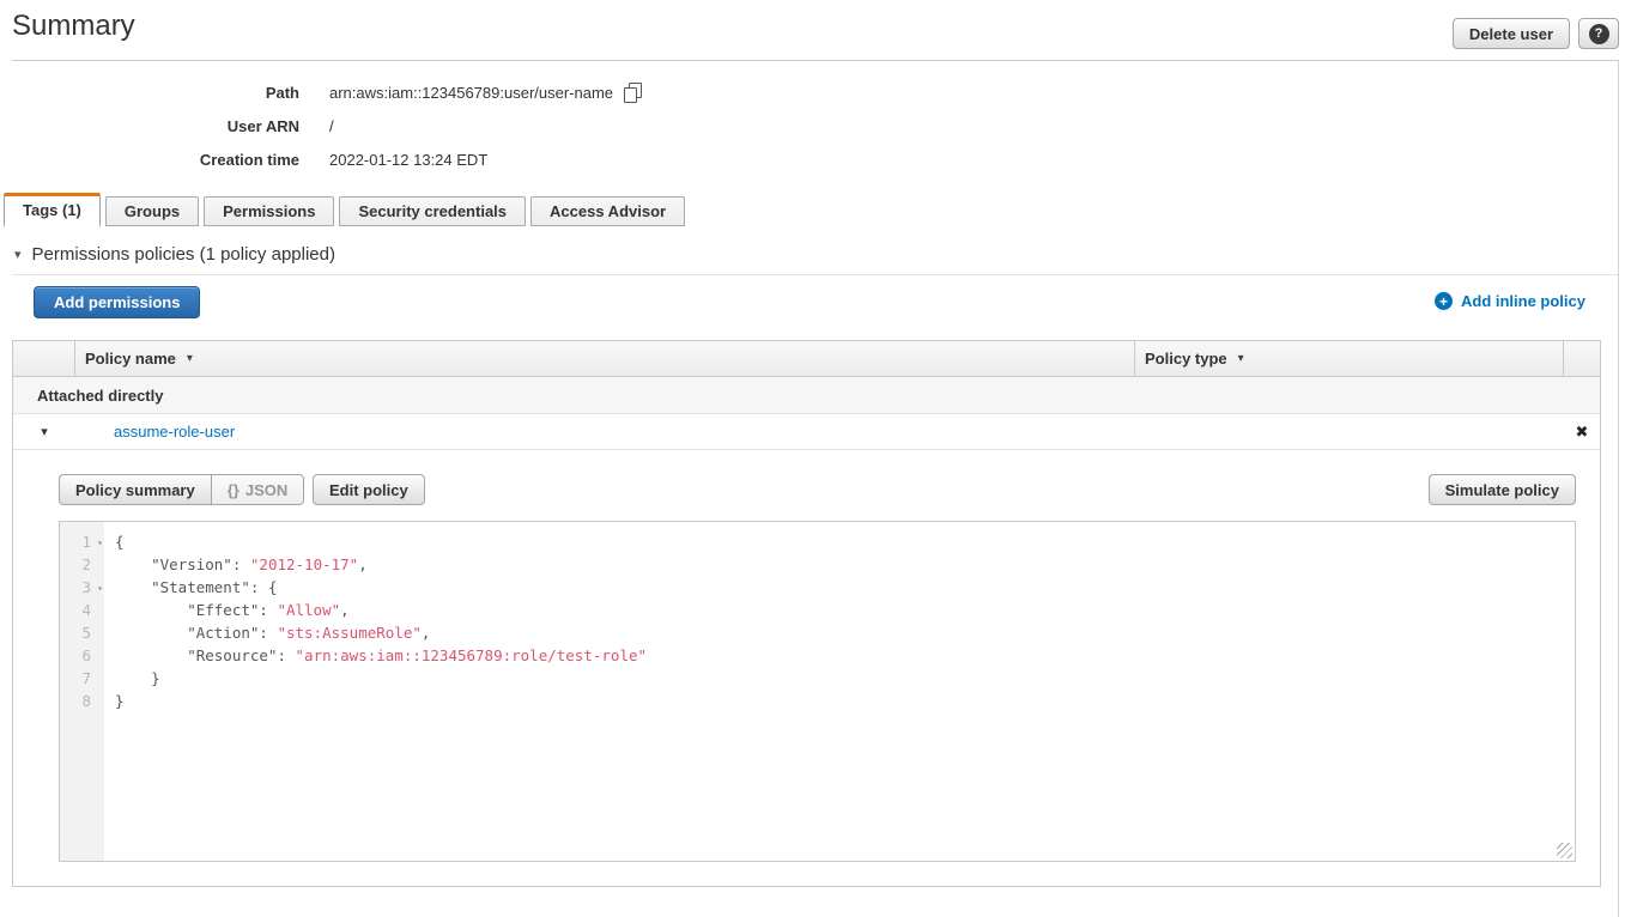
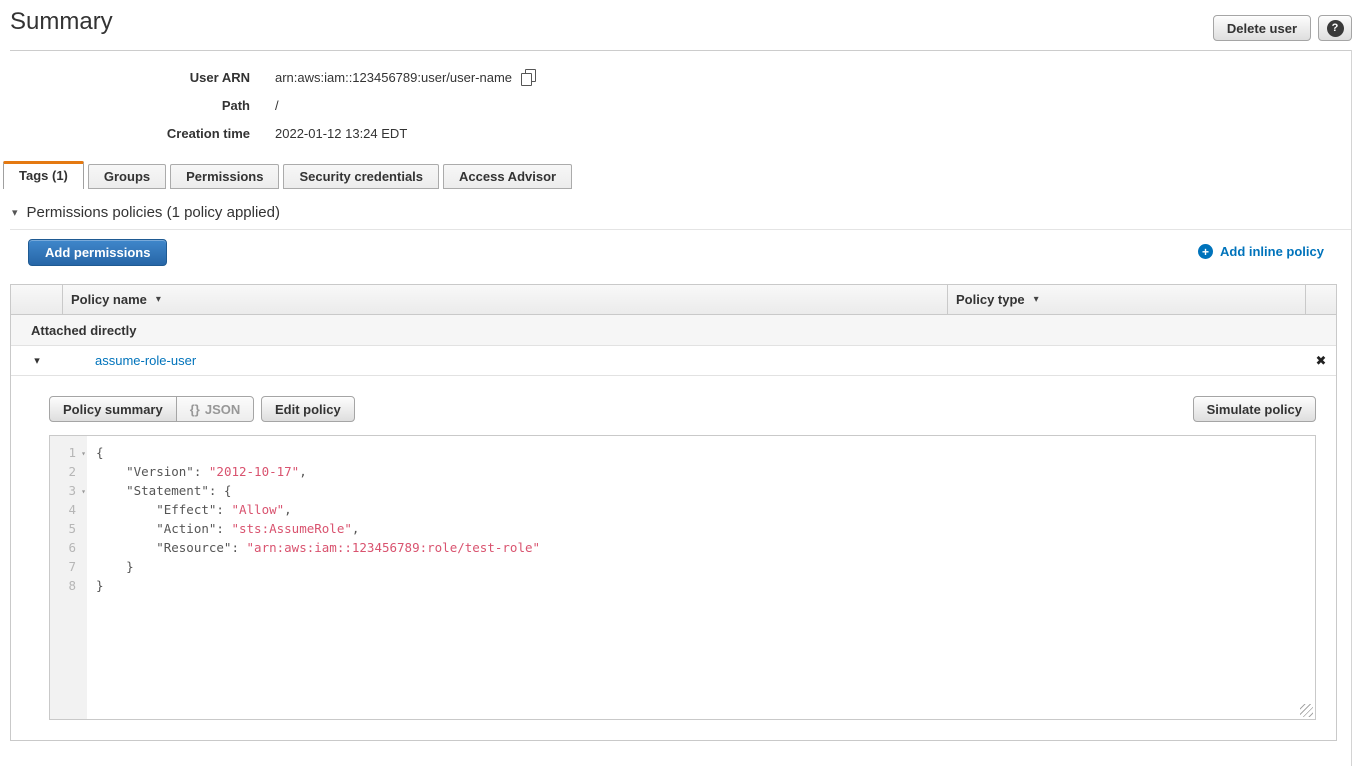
  Summary
  Delete user
  ?
- Path
+ User ARN
  arn:aws:iam::123456789:user/user-name
- User ARN
+ Path
  /
  Creation time
  2022-01-12 13:24 EDT
  Tags (1)
  Groups
  Permissions
  Security credentials
  Access Advisor
  ▾
  Permissions policies (1 policy applied)
  Add permissions
  +
  Add inline policy
  Policy name
  ▾
  Policy type
  ▾
  Attached directly
  ▾
  assume-role-user
  ✖
  Policy summary
  {}
  JSON
  Edit policy
  Simulate policy
  1
  ▾
  2
  3
  ▾
  4
  5
  6
  7
  8
  {
  "Version": "2012-10-17",
  "Statement": {
  "Effect": "Allow",
  "Action": "sts:AssumeRole",
  "Resource": "arn:aws:iam::123456789:role/test-role"
  }
  }
